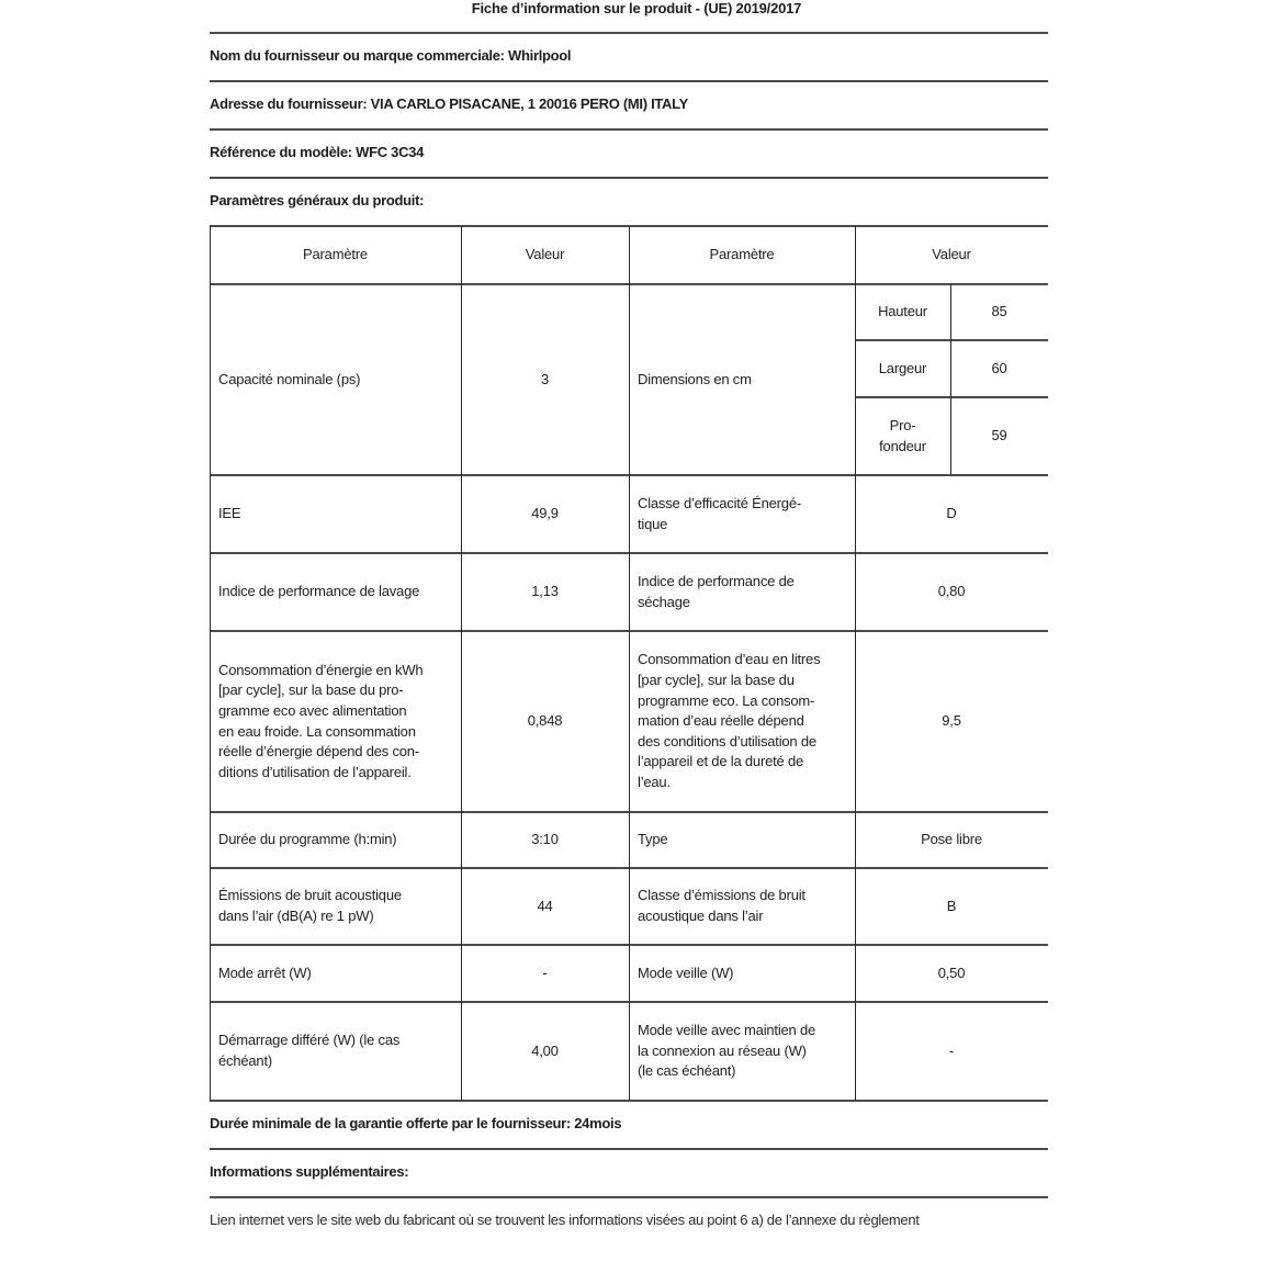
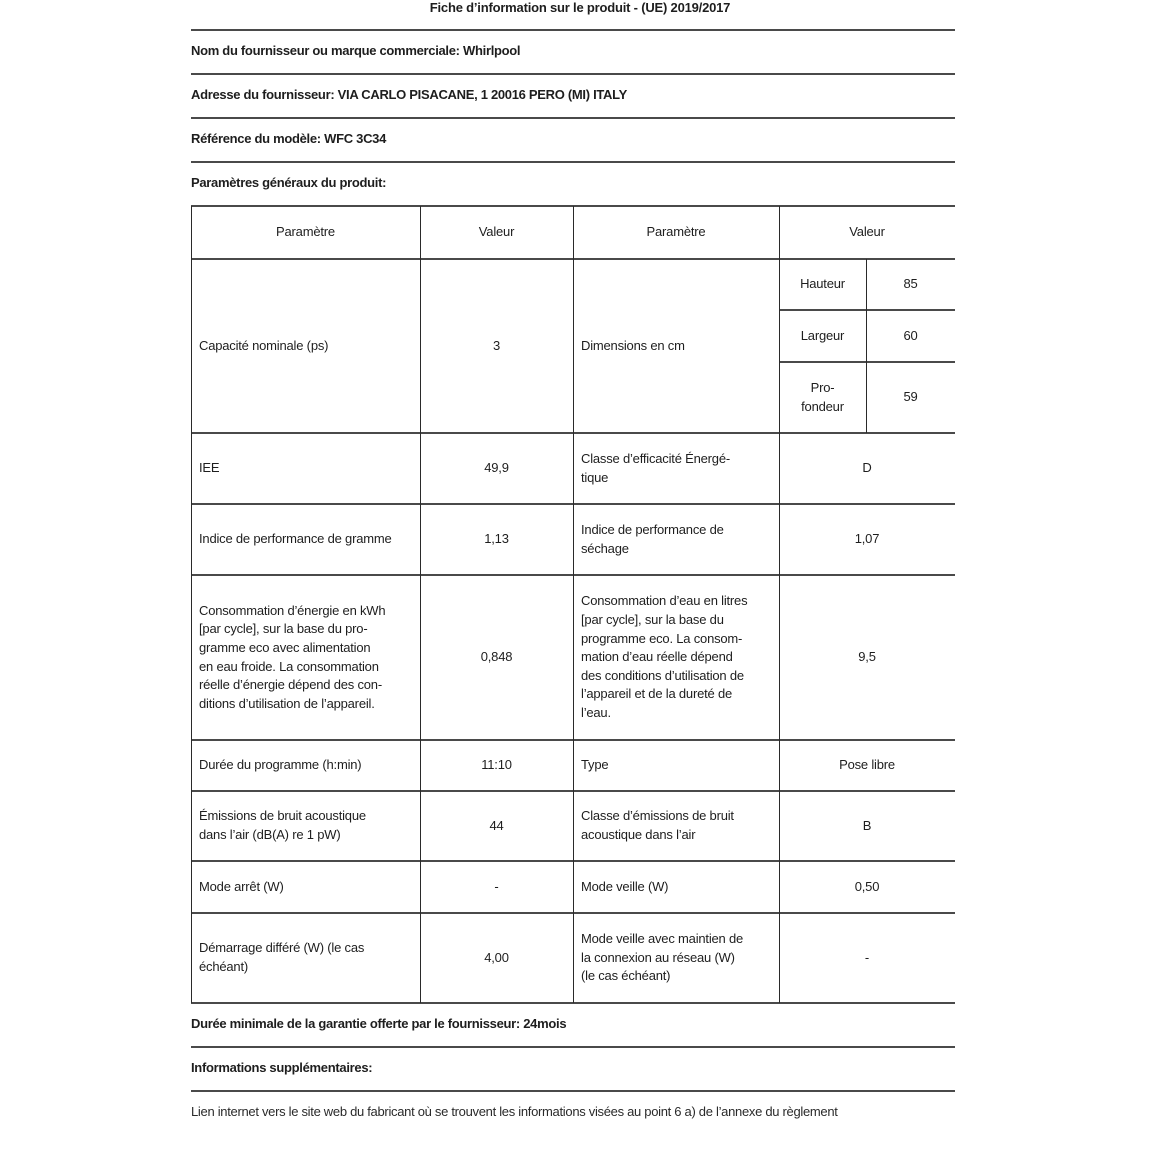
  Fiche d’information sur le produit - (UE) 2019/2017
  Nom du fournisseur ou marque commerciale: Whirlpool
  Adresse du fournisseur: VIA CARLO PISACANE, 1 20016 PERO (MI) ITALY
  Référence du modèle: WFC 3C34
  Paramètres généraux du produit:
  Paramètre
  Valeur
  Paramètre
  Valeur
  Capacité nominale (ps)
  3
  Dimensions en cm
  Hauteur
  85
  Largeur
  60
  Pro-
  fondeur
  59
  IEE
  49,9
  Classe d’efficacité Énergé-
  tique
  D
- Indice de performance de lavage
+ Indice de performance de gramme
  1,13
  Indice de performance de
  séchage
- 0,80
+ 1,07
  Consommation d’énergie en kWh
  [par cycle], sur la base du pro-
  gramme eco avec alimentation
  en eau froide. La consommation
  réelle d’énergie dépend des con-
  ditions d’utilisation de l’appareil.
  0,848
  Consommation d’eau en litres
  [par cycle], sur la base du
  programme eco. La consom-
  mation d’eau réelle dépend
  des conditions d’utilisation de
  l’appareil et de la dureté de
  l’eau.
  9,5
  Durée du programme (h:min)
- 3:10
+ 11:10
  Type
  Pose libre
  Émissions de bruit acoustique
  dans l’air (dB(A) re 1 pW)
  44
  Classe d’émissions de bruit
  acoustique dans l’air
  B
  Mode arrêt (W)
  -
  Mode veille (W)
  0,50
  Démarrage différé (W) (le cas
  échéant)
  4,00
  Mode veille avec maintien de
  la connexion au réseau (W)
  (le cas échéant)
  -
  Durée minimale de la garantie offerte par le fournisseur: 24mois
  Informations supplémentaires:
  Lien internet vers le site web du fabricant où se trouvent les informations visées au point 6 a) de l’annexe du règlement
